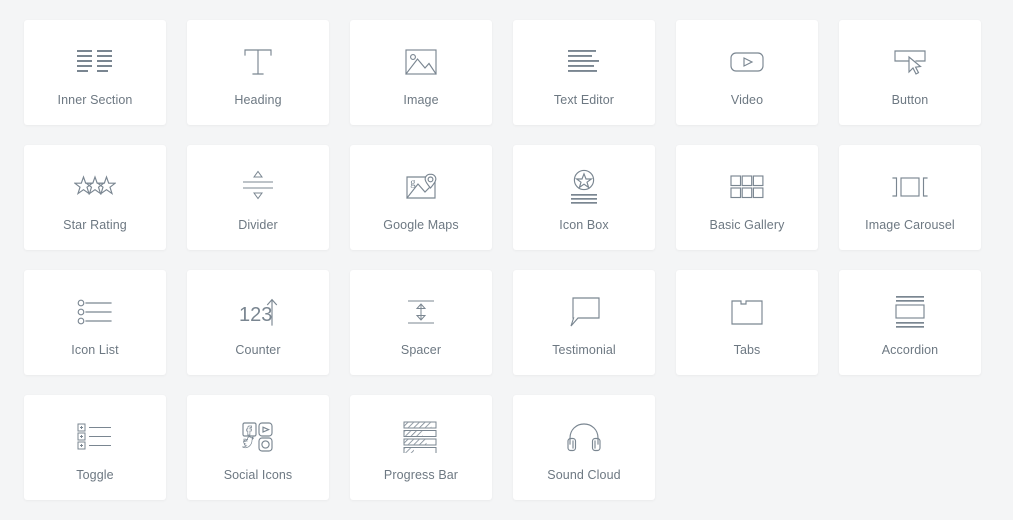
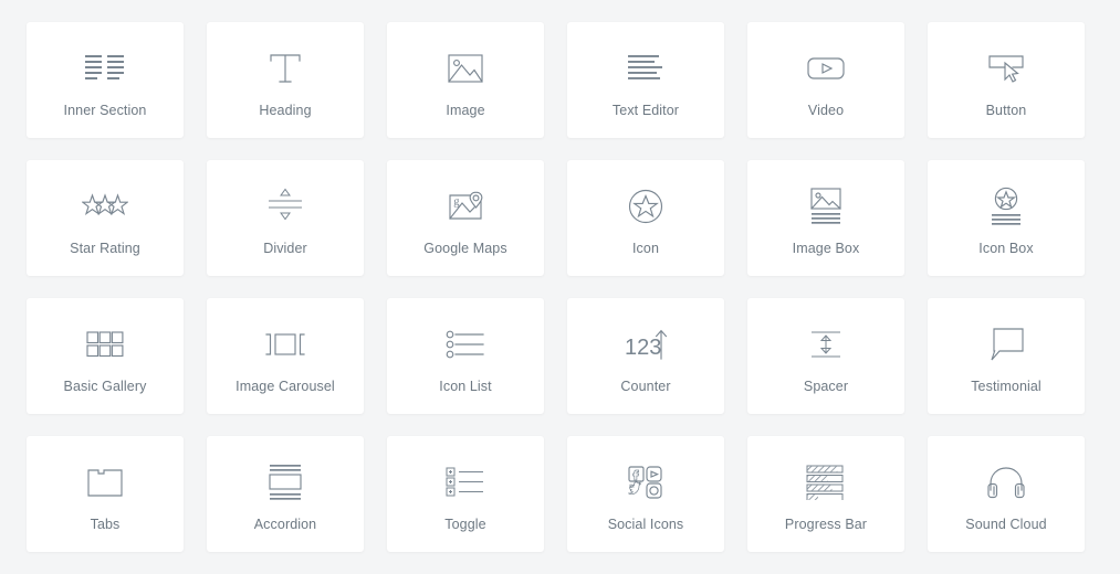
  Inner Section
  Heading
  Image
  Text Editor
  Video
  Button
  Star Rating
  Divider
  g
  Google Maps
+ Icon
+ Image Box
  Icon Box
  Basic Gallery
  Image Carousel
  Icon List
  123
  Counter
  Spacer
  Testimonial
  Tabs
  Accordion
  Toggle
  Social Icons
  Progress Bar
  Sound Cloud
